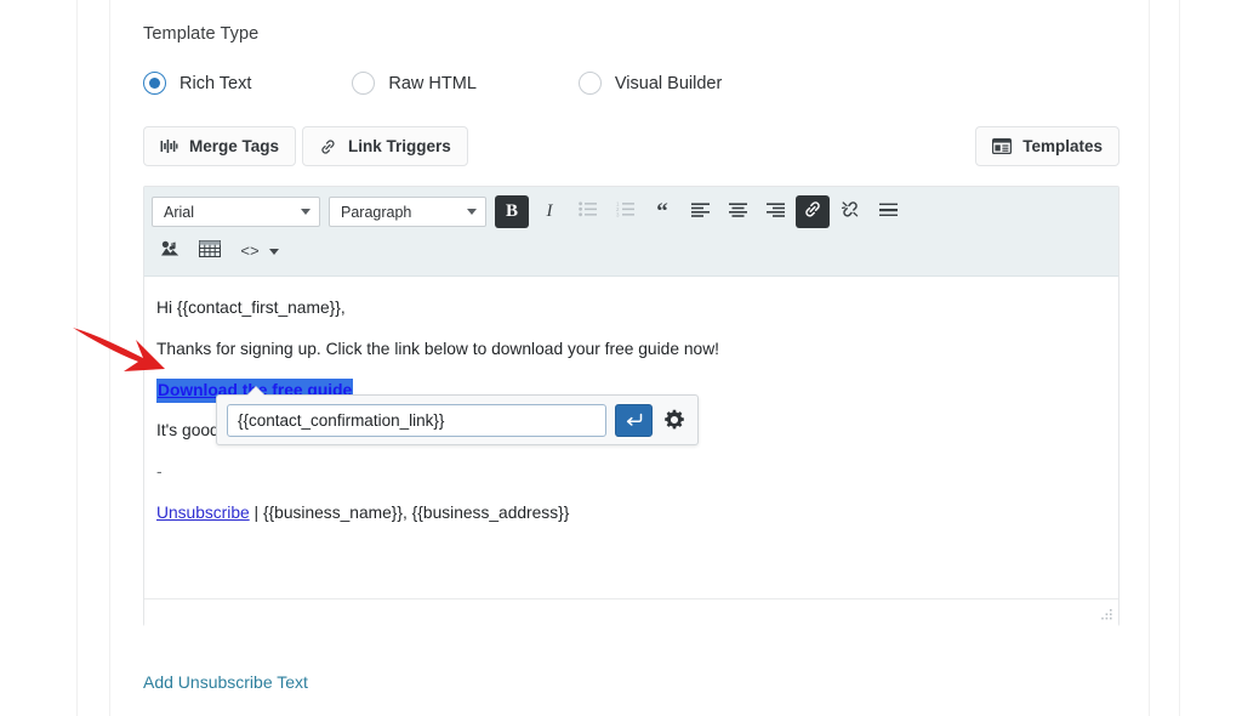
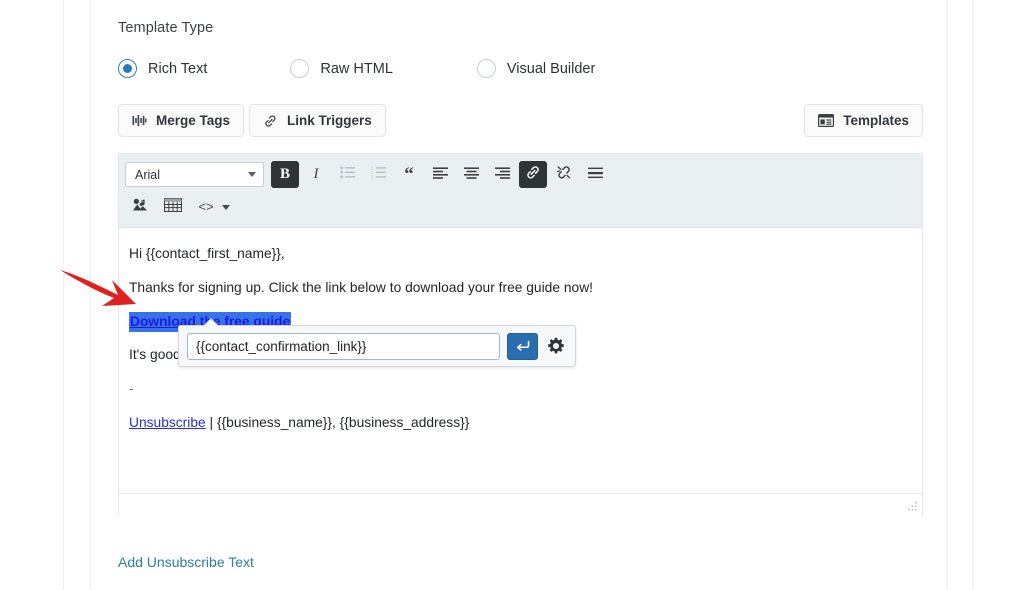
  Template Type
  Rich Text
  Raw HTML
  Visual Builder
  Merge Tags
  Link Triggers
  Templates
  Arial
- Paragraph
  B
  I
  “
  <>
  Hi {{contact_first_name}},
  Thanks for signing up. Click the link below to download your free guide now!
  Download the free guide
  It's good
  -
  Unsubscribe | {{business_name}}, {{business_address}}
  {{contact_confirmation_link}}
  Add Unsubscribe Text
